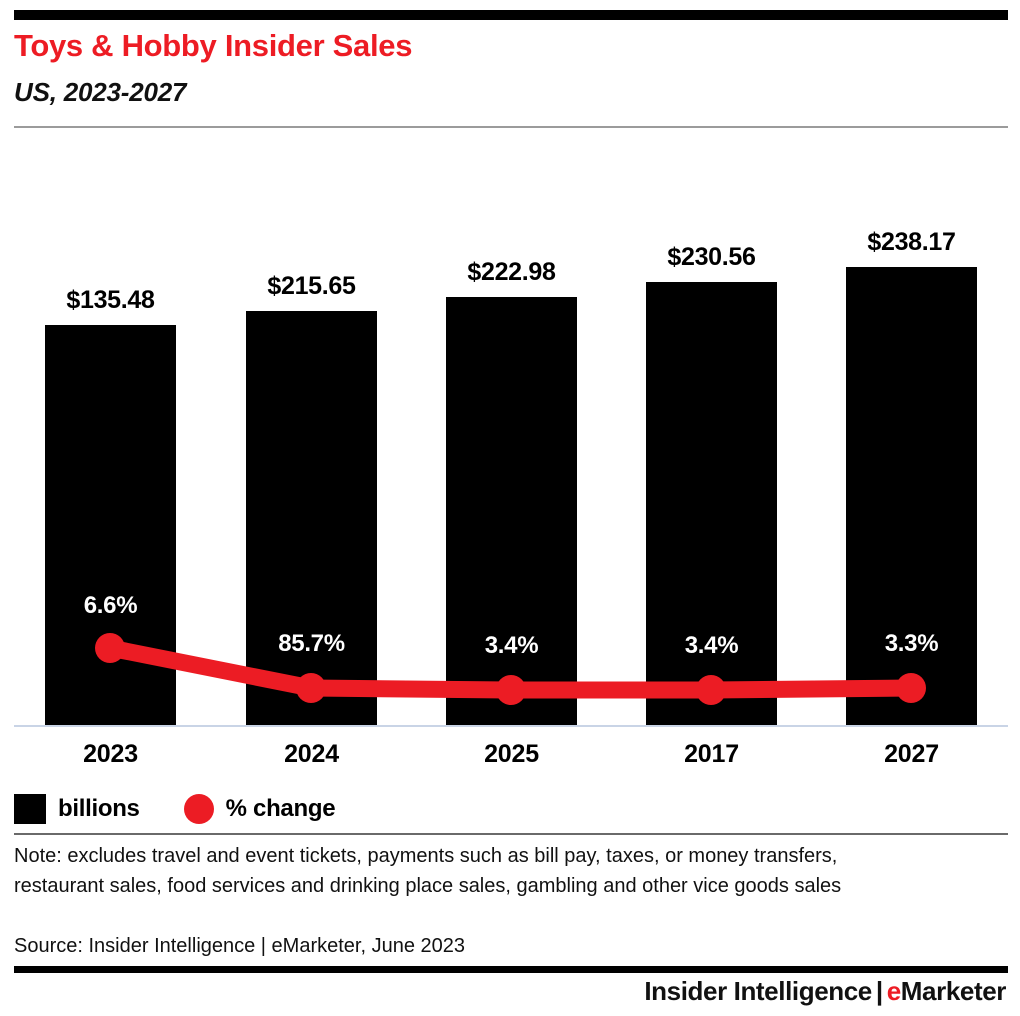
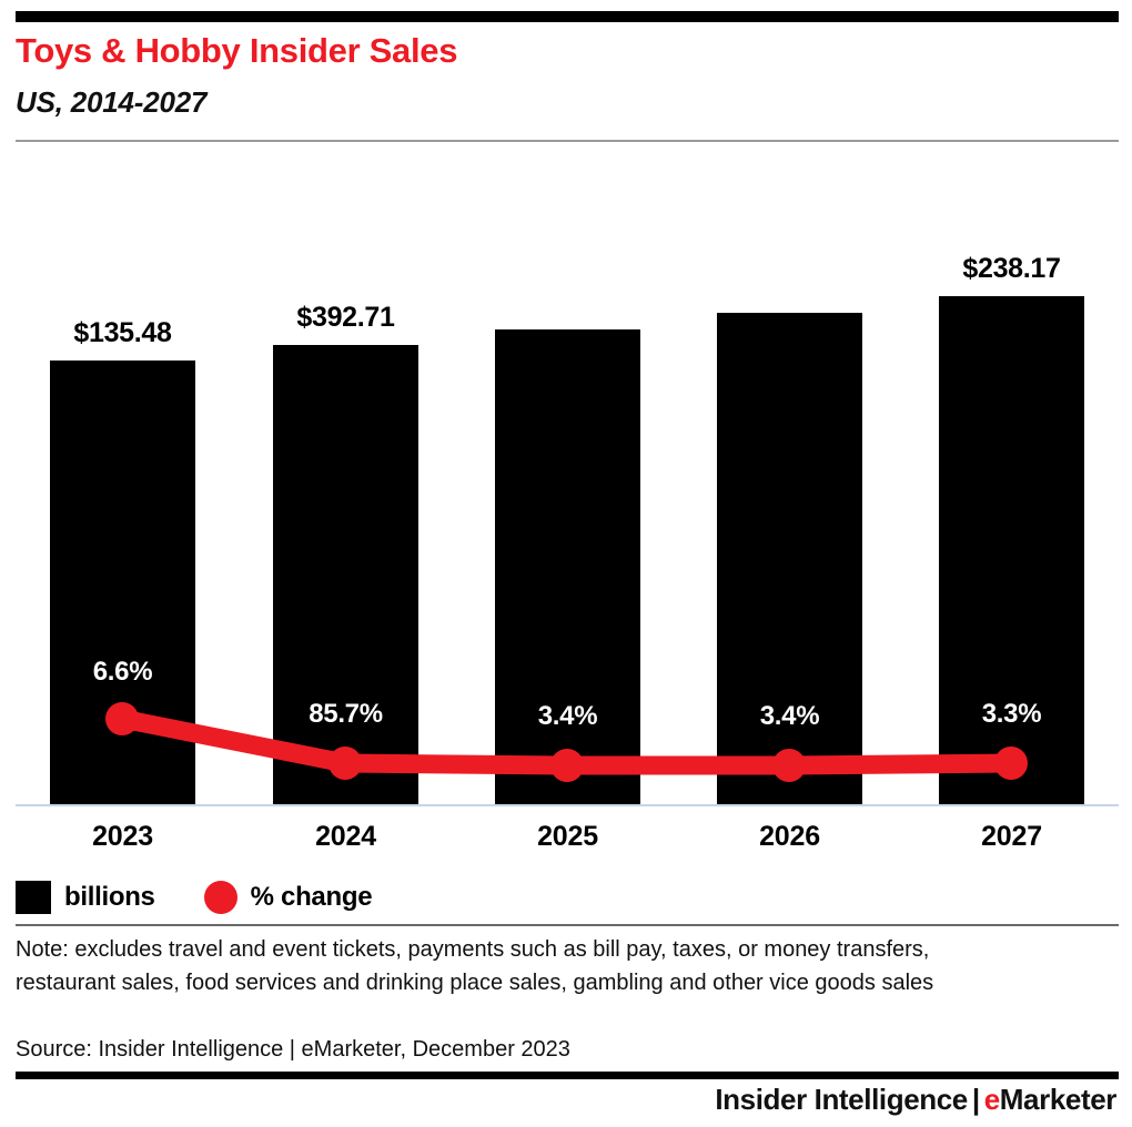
  Toys & Hobby Insider Sales
- US, 2023-2027
+ US, 2014-2027
  $135.48
- $215.65
+ $392.71
- $222.98
- $230.56
  $238.17
  6.6%
  85.7%
  3.4%
  3.4%
  3.3%
  2023
  2024
  2025
- 2017
+ 2026
  2027
  billions
  % change
  Note: excludes travel and event tickets, payments such as bill pay, taxes, or money transfers, restaurant sales, food services and drinking place sales, gambling and other vice goods sales
- Source: Insider Intelligence | eMarketer, June 2023
+ Source: Insider Intelligence | eMarketer, December 2023
  Insider Intelligence | eMarketer
